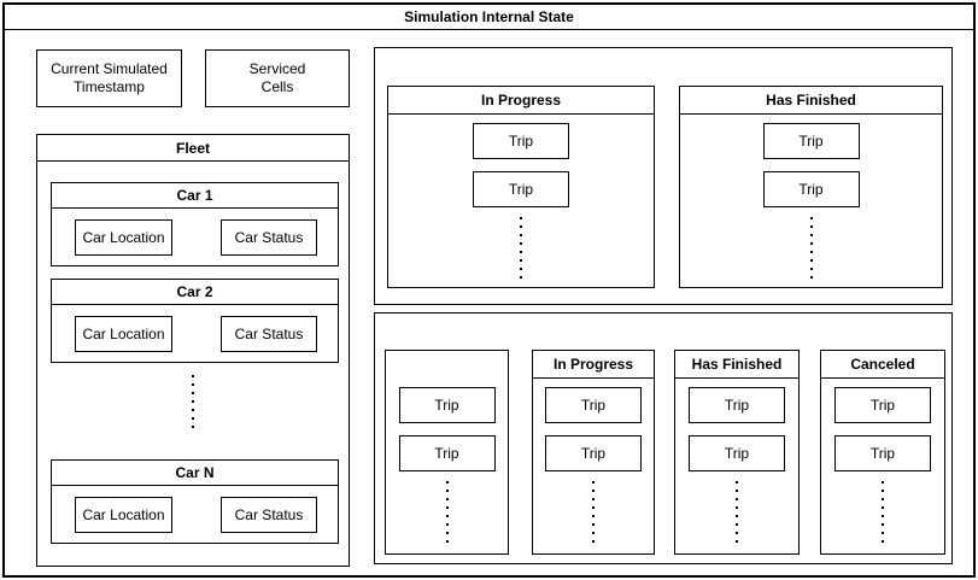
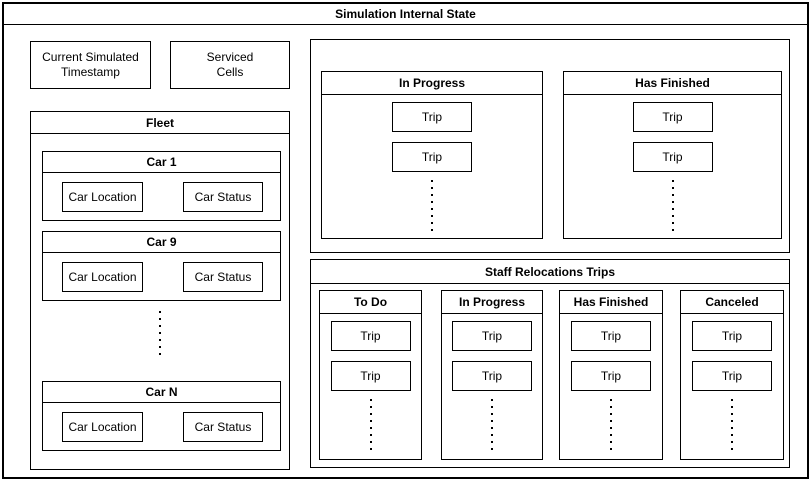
  Simulation Internal State
  Current Simulated
  Timestamp
  Serviced
  Cells
  Fleet
  Car 1
  Car Location
  Car Status
- Car 2
+ Car 9
  Car Location
  Car Status
  Car N
  Car Location
  Car Status
  In Progress
  Trip
  Trip
  Has Finished
  Trip
  Trip
+ Staff Relocations Trips
+ To Do
  Trip
  Trip
  In Progress
  Trip
  Trip
  Has Finished
  Trip
  Trip
  Canceled
  Trip
  Trip
